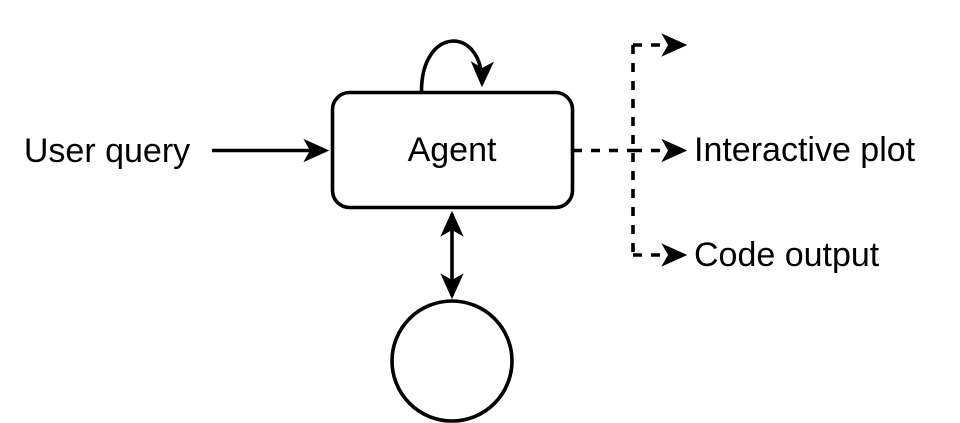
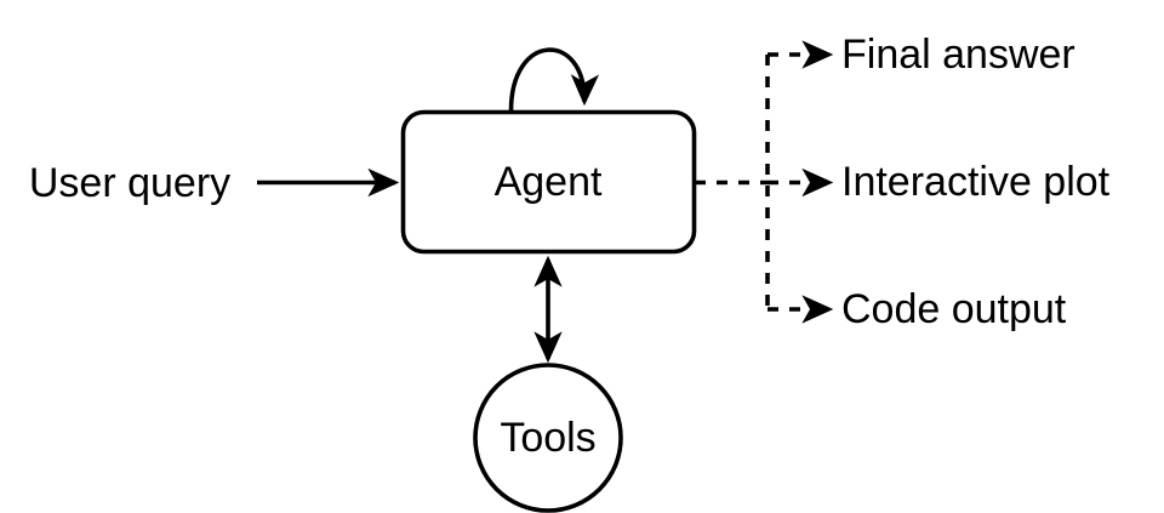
  User query
  Agent
+ Tools
+ Final answer
  Interactive plot
  Code output
